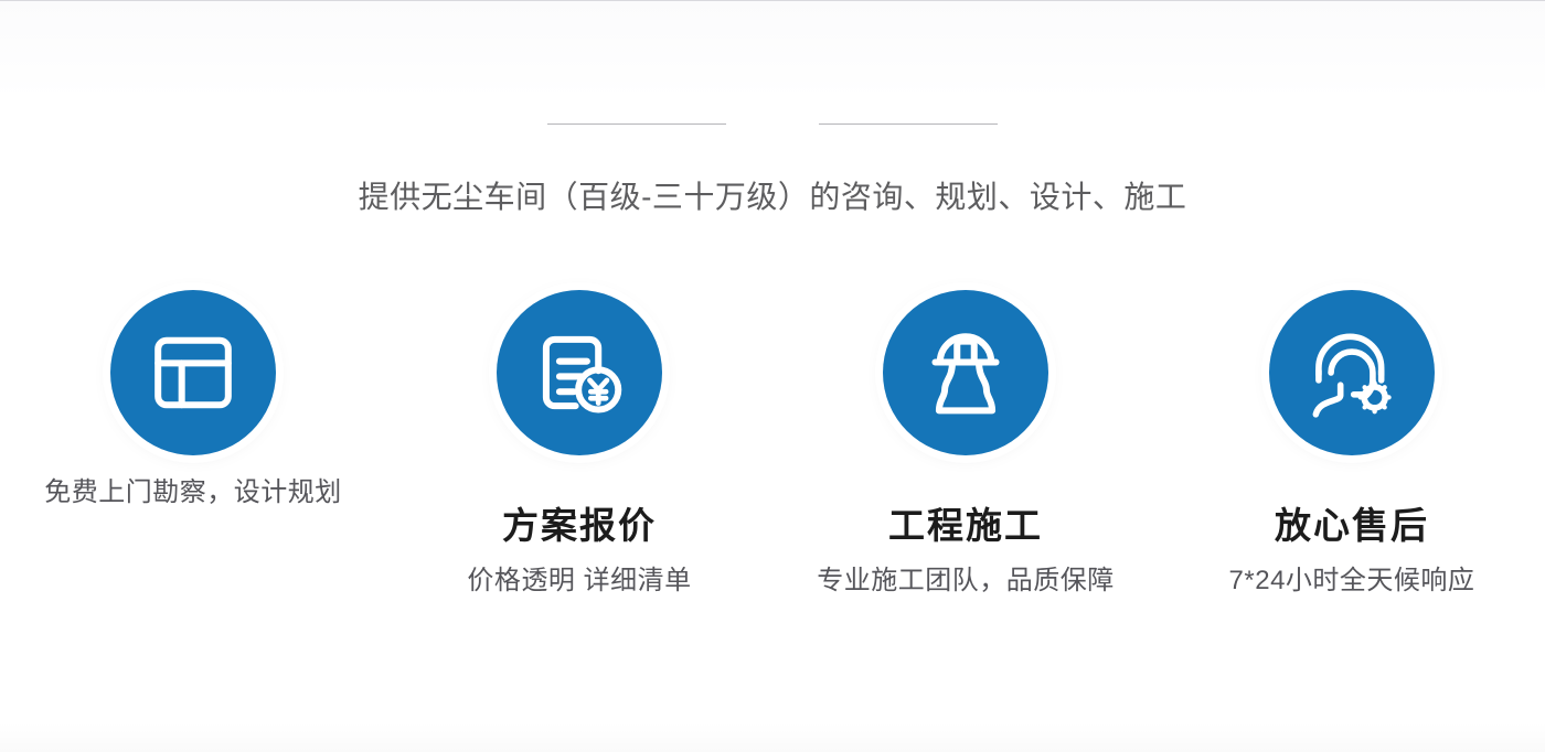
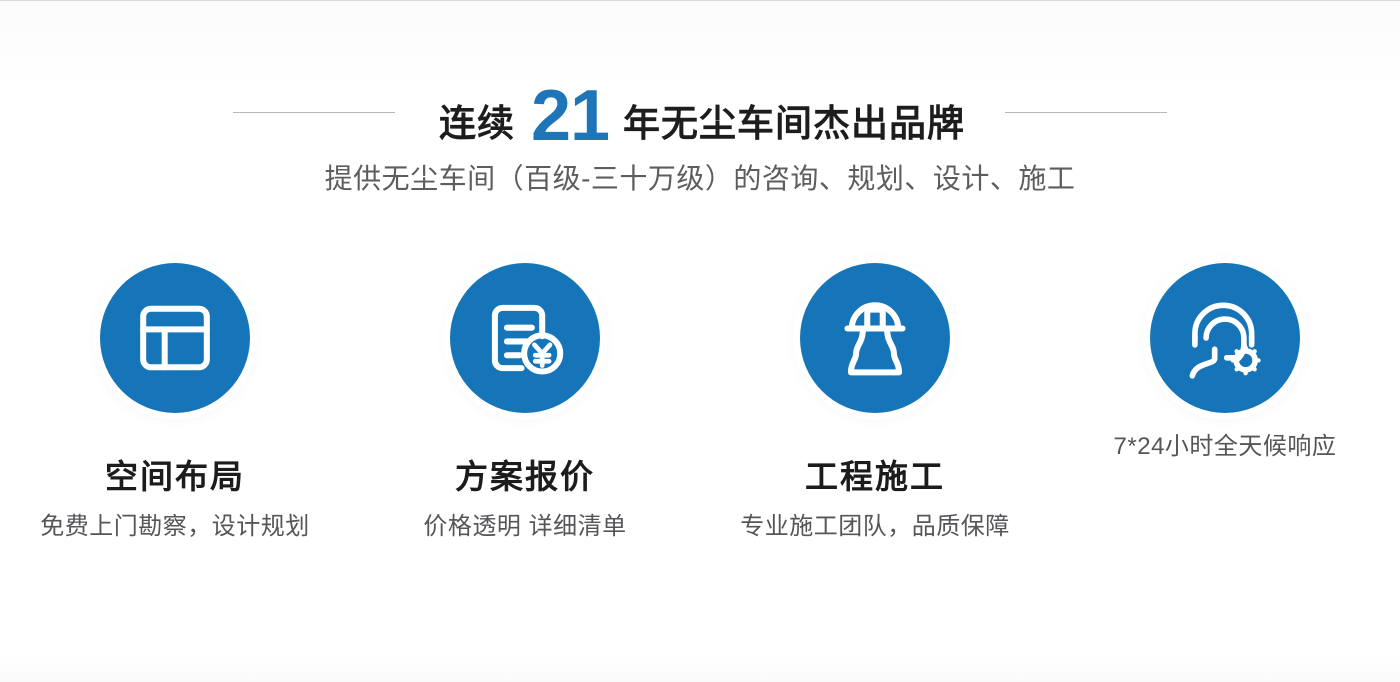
+ 连续
+ 21
+ 年无尘车间杰出品牌
  提供无尘车间（百级-三十万级）的咨询、规划、设计、施工
+ 空间布局
  免费上门勘察，设计规划
  方案报价
  价格透明 详细清单
  工程施工
  专业施工团队，品质保障
- 放心售后
  7*24小时全天候响应
